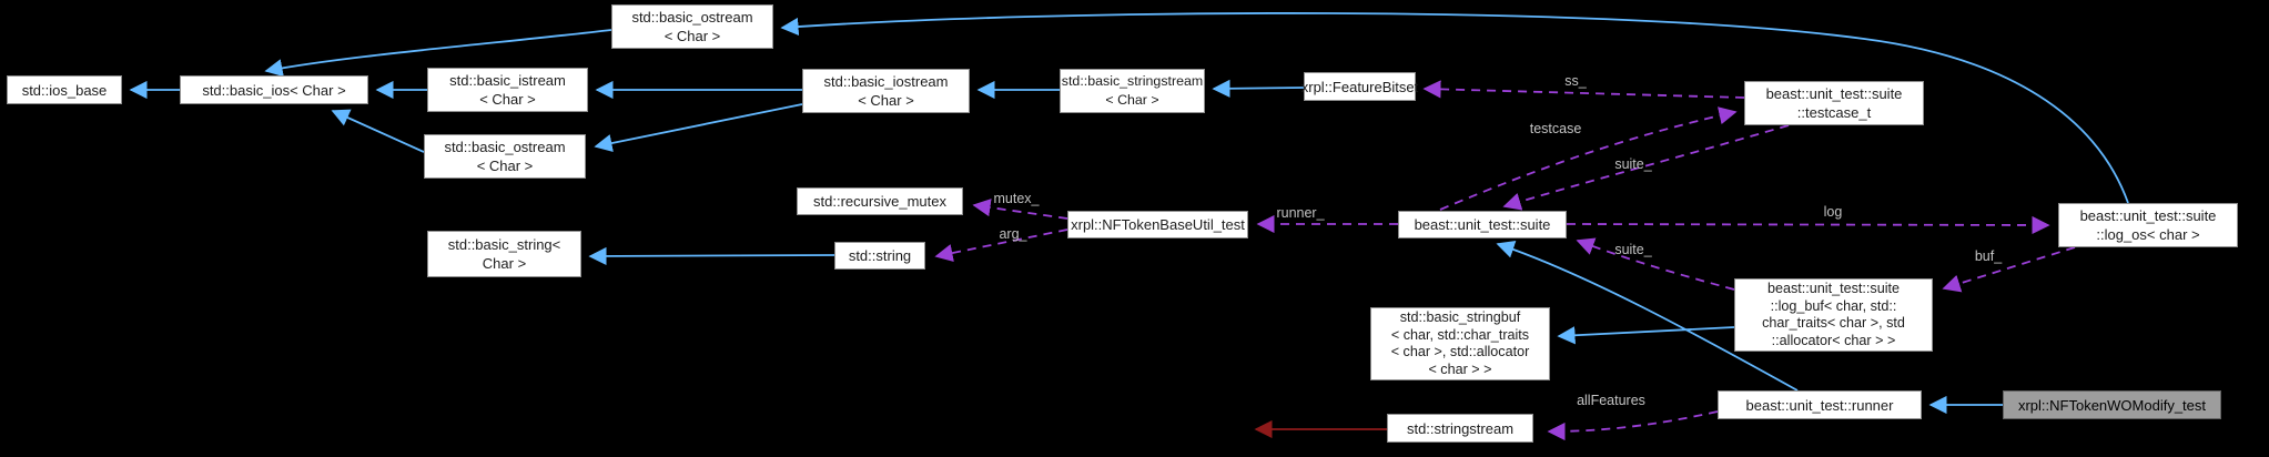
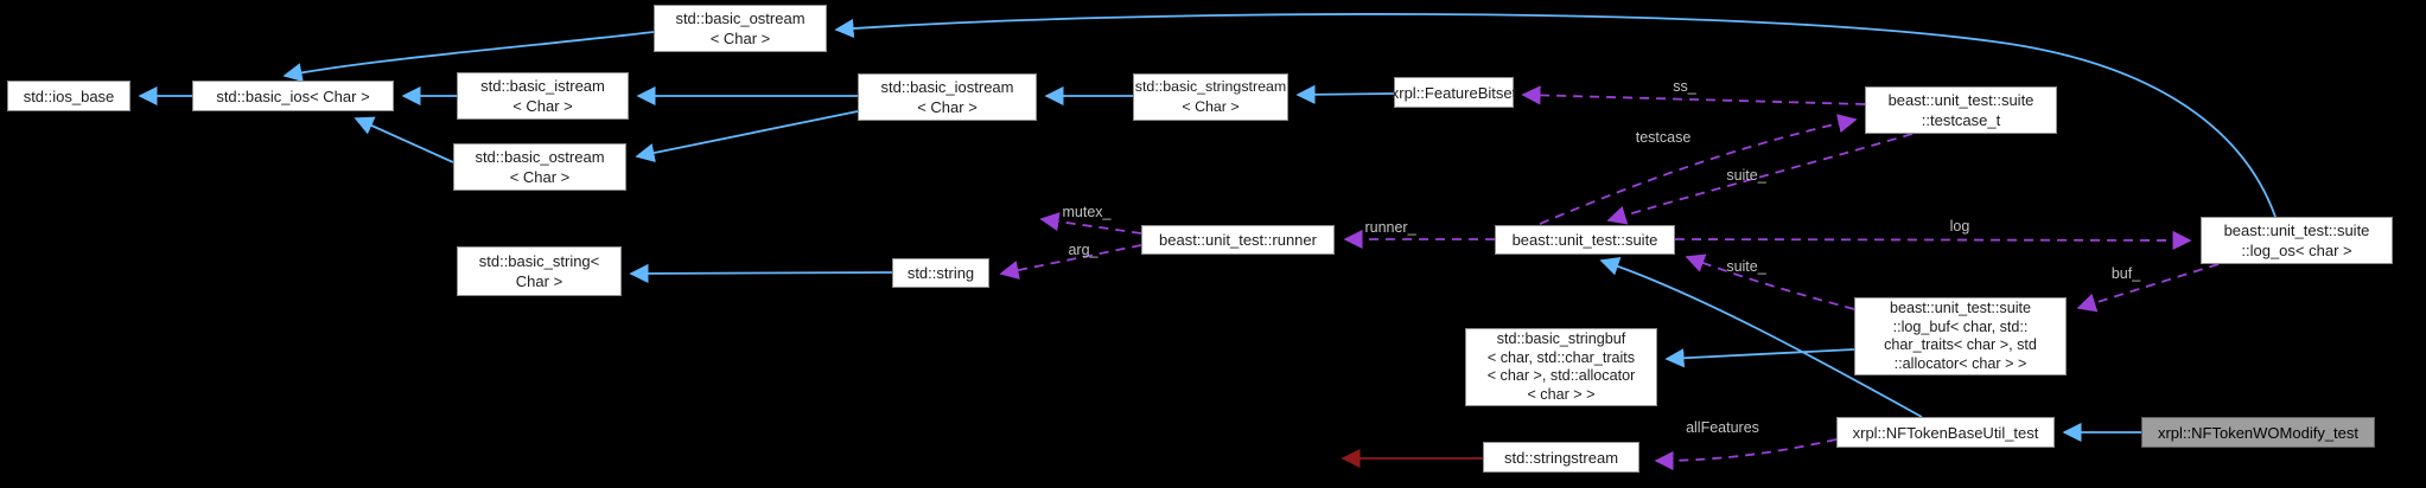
  std::ios_base
  std::basic_ios< Char >
  std::basic_ostream
  < Char >
  std::basic_istream
  < Char >
  std::basic_ostream
  < Char >
  std::basic_iostream
  < Char >
  std::basic_stringstream
  < Char >
  xrpl::FeatureBitset
  beast::unit_test::suite
  ::testcase_t
- std::recursive_mutex
- xrpl::NFTokenBaseUtil_test
+ beast::unit_test::runner
  beast::unit_test::suite
  beast::unit_test::suite
  ::log_os< char >
  std::basic_string<
  Char >
  std::string
  beast::unit_test::suite
  ::log_buf< char, std::
  char_traits< char >, std
  ::allocator< char > >
  std::basic_stringbuf
  < char, std::char_traits
  < char >, std::allocator
  < char > >
  std::stringstream
- beast::unit_test::runner
+ xrpl::NFTokenBaseUtil_test
  xrpl::NFTokenWOModify_test
  ss_
  testcase
  suite_
  runner_
  mutex_
  arg_
  log
  buf_
  suite_
  allFeatures
